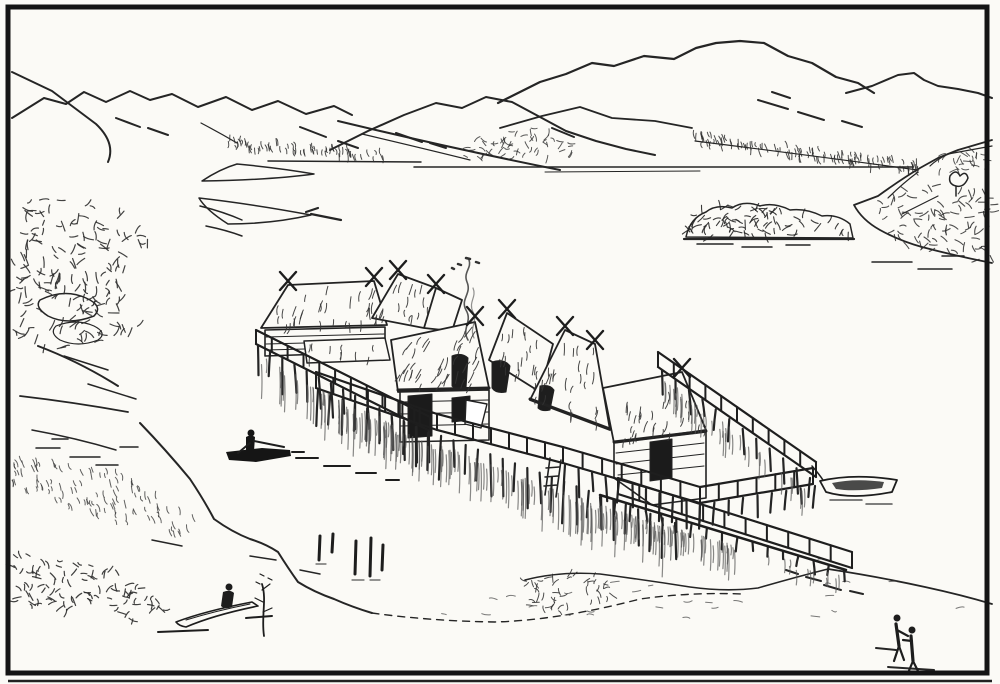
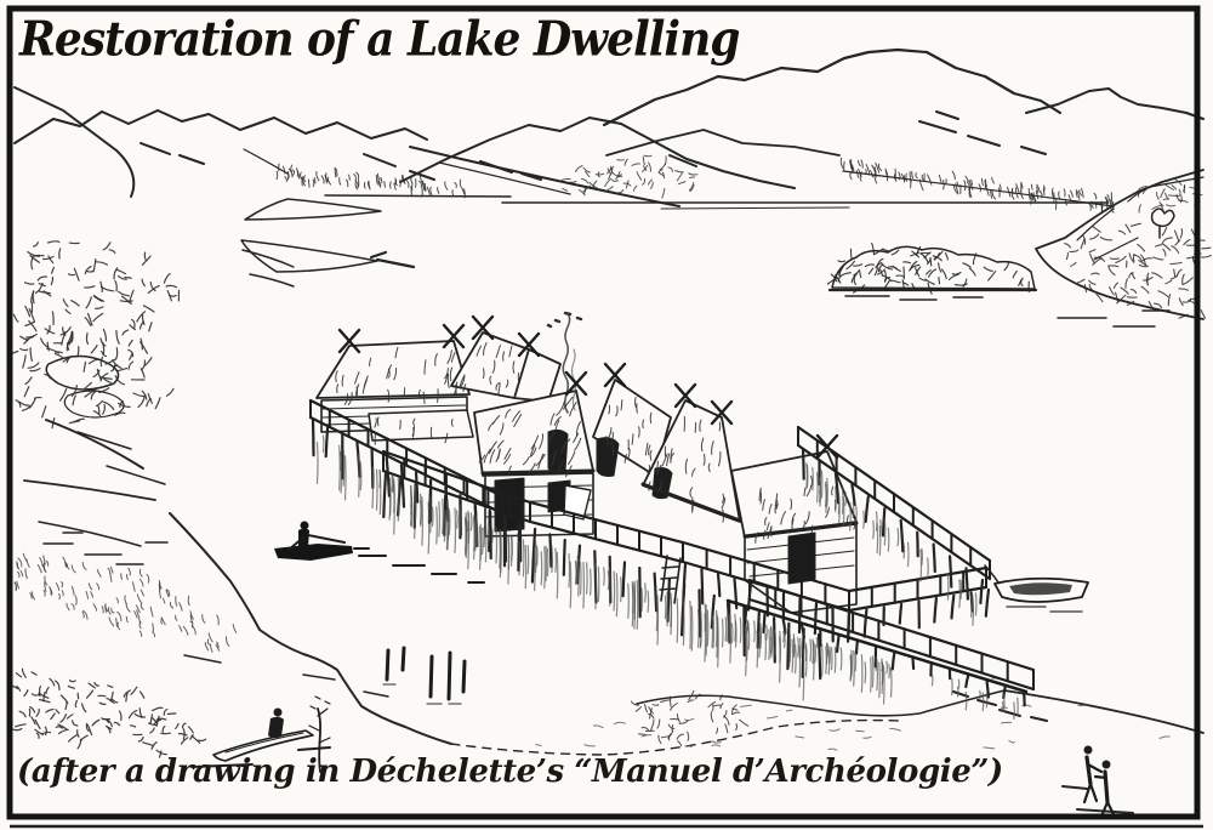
+ Restoration of a Lake Dwelling
+ (after a drawing in Déchelette’s “Manuel d’Archéologie”)
